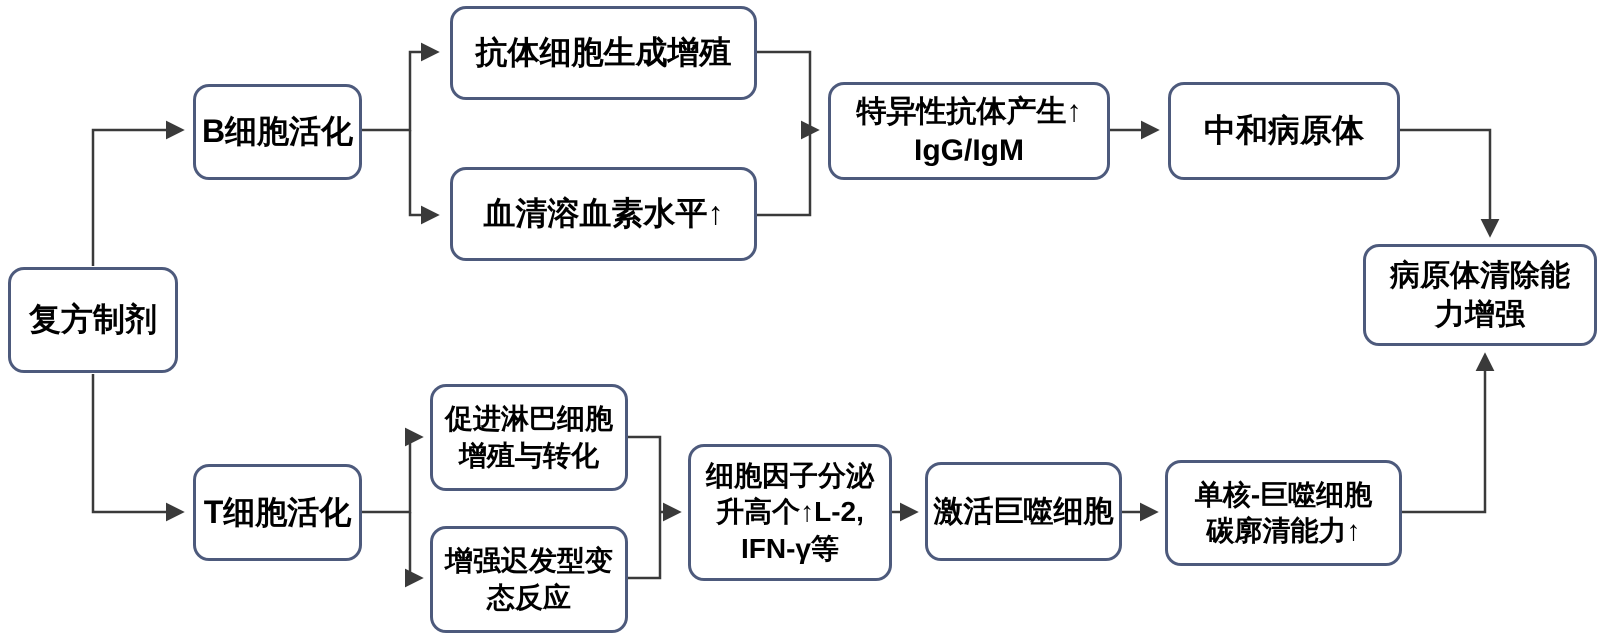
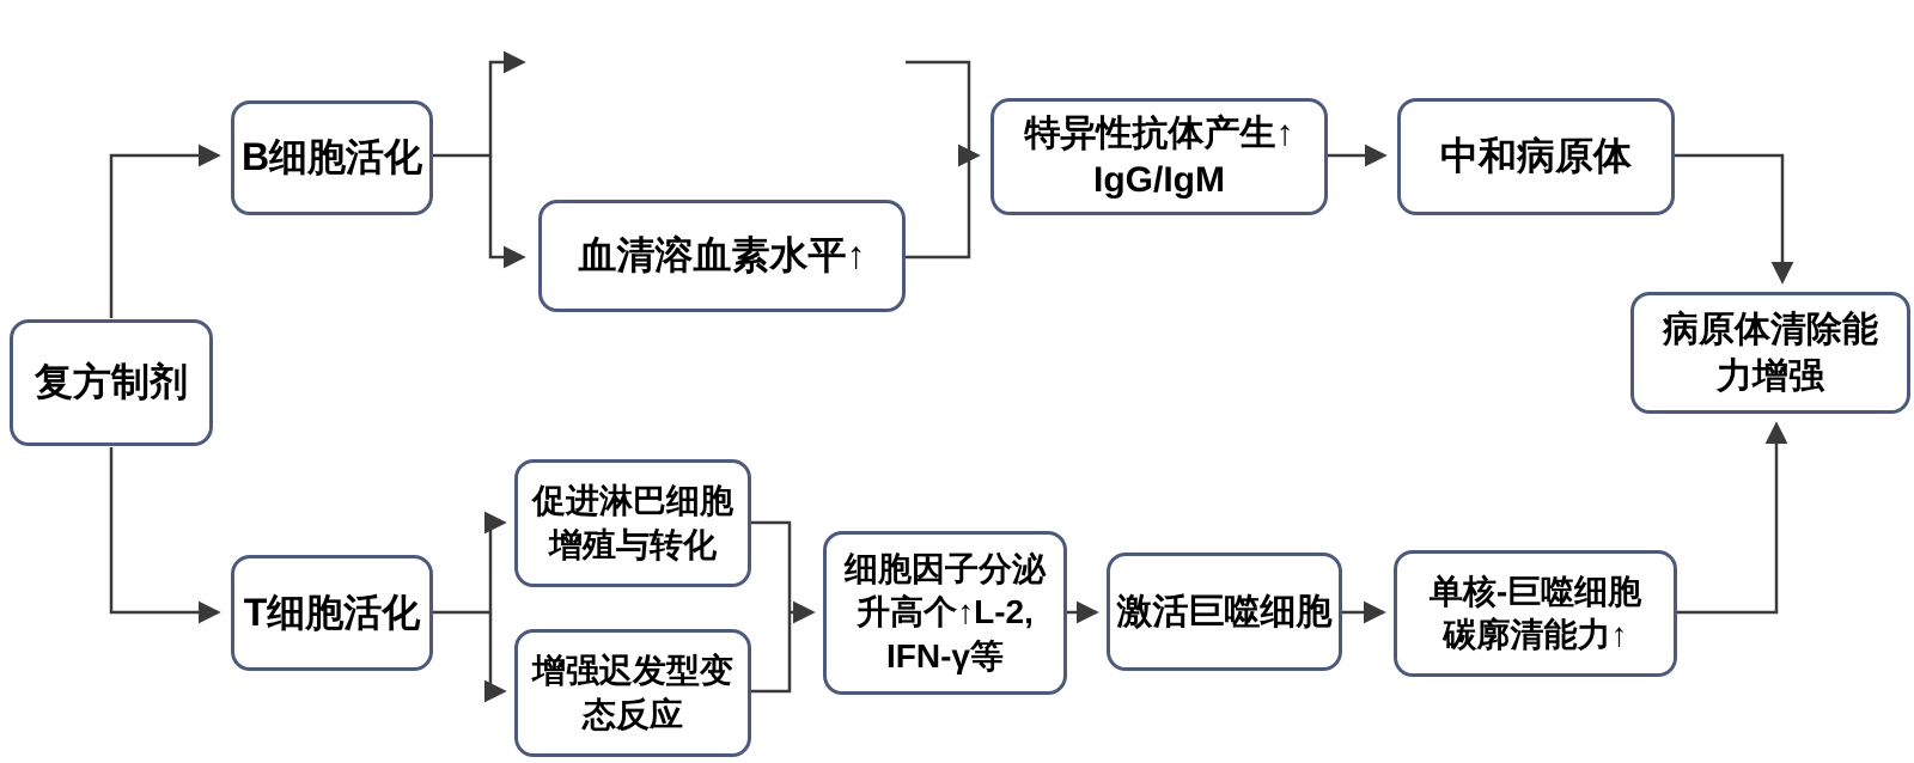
  复方制剂
  B细胞活化
- 抗体细胞生成增殖
  血清溶血素水平↑
  特异性抗体产生↑
  IgG/IgM
  中和病原体
  病原体清除能
  力增强
  T细胞活化
  促进淋巴细胞
  增殖与转化
  增强迟发型变
  态反应
  细胞因子分泌
  升高个↑L-2,
  IFN-γ等
  激活巨噬细胞
  单核-巨噬细胞
  碳廓清能力↑
